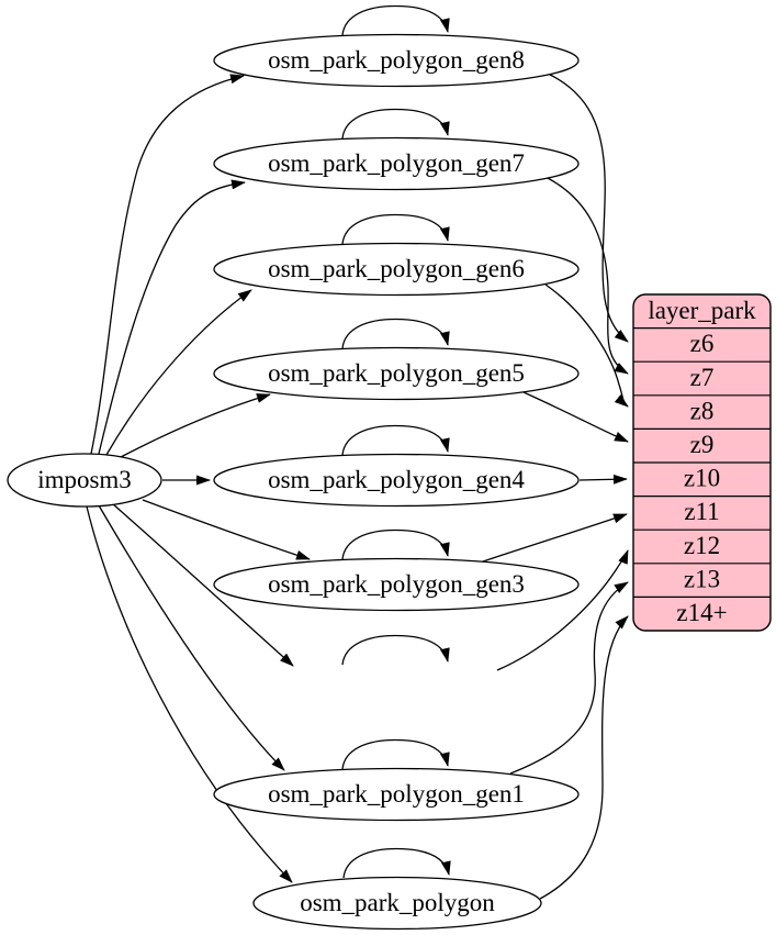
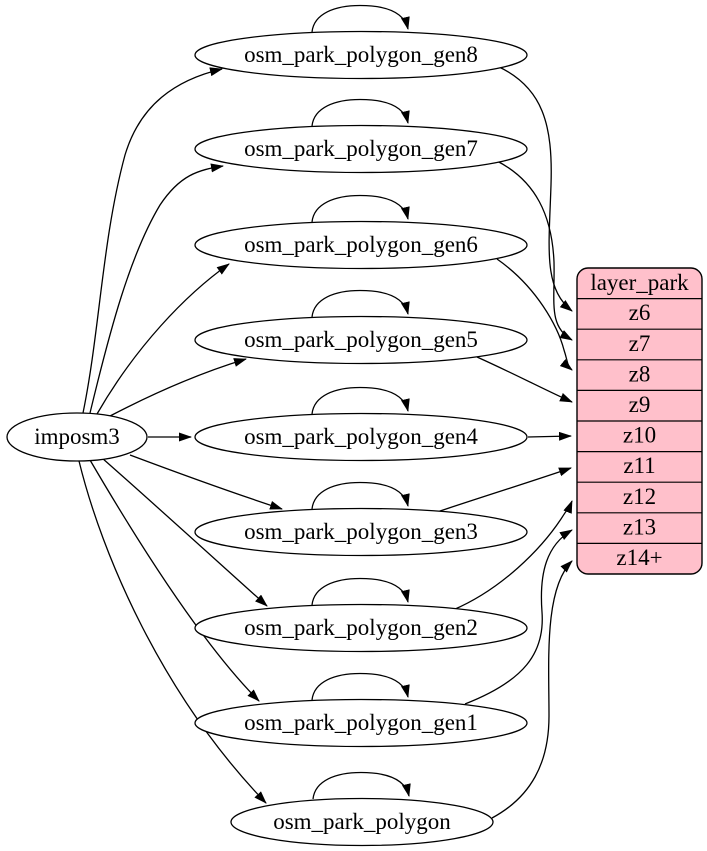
  imposm3
  osm_park_polygon_gen8
  osm_park_polygon_gen7
  osm_park_polygon_gen6
  osm_park_polygon_gen5
  osm_park_polygon_gen4
  osm_park_polygon_gen3
+ osm_park_polygon_gen2
  osm_park_polygon_gen1
  osm_park_polygon
  layer_park
  z6
  z7
  z8
  z9
  z10
  z11
  z12
  z13
  z14+
